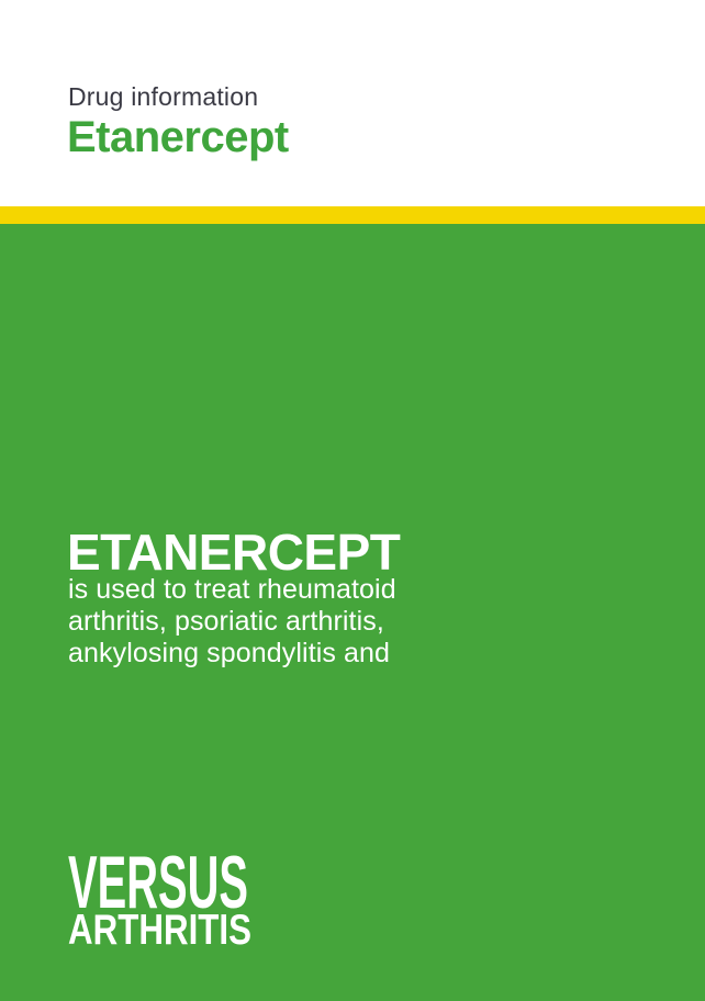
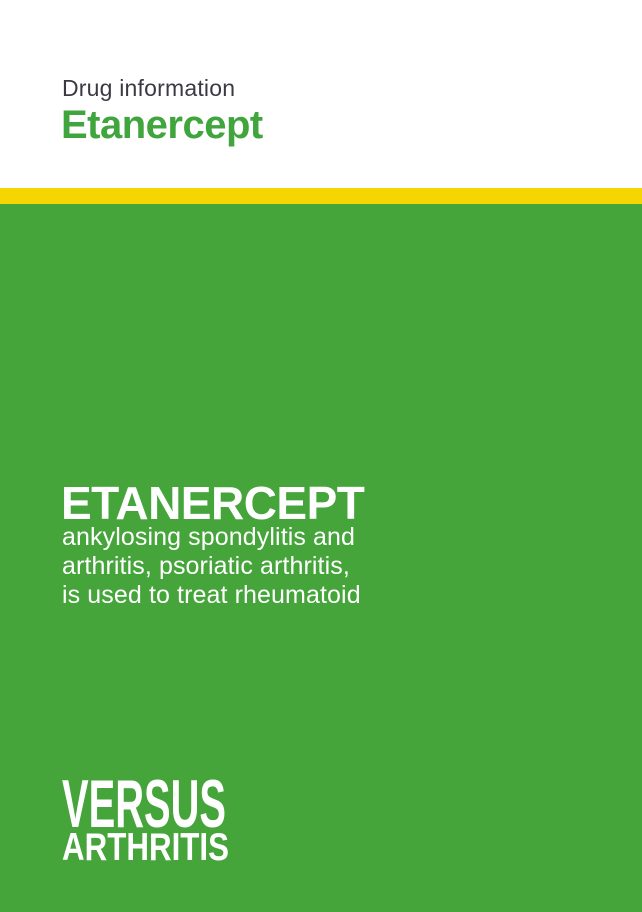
  Drug information
  Etanercept
  ETANERCEPT
- is used to treat rheumatoid
+ ankylosing spondylitis and
  arthritis, psoriatic arthritis,
- ankylosing spondylitis and
+ is used to treat rheumatoid
  VERSUS
  ARTHRITIS
